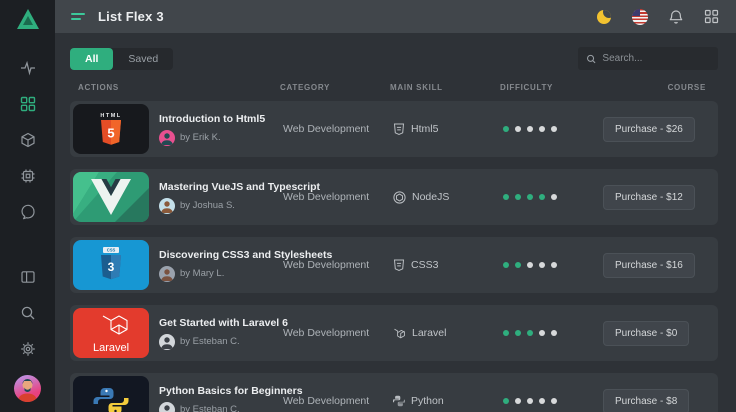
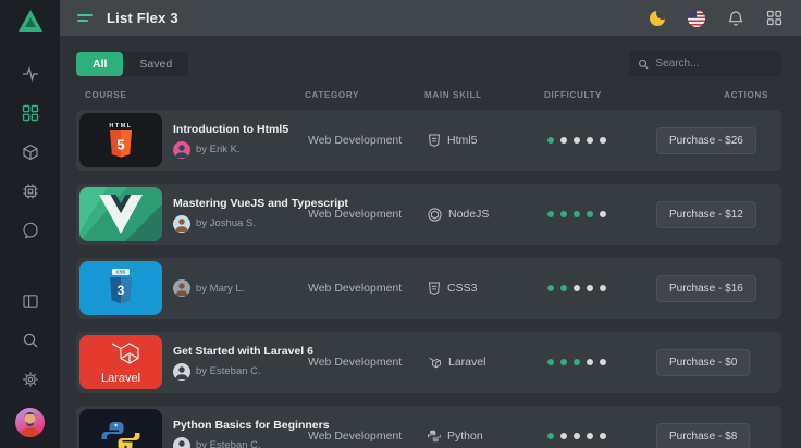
  List Flex 3
  All
  Saved
  Search...
- ACTIONS
+ COURSE
  CATEGORY
  MAIN SKILL
  DIFFICULTY
- COURSE
+ ACTIONS
  5
  Introduction to Html5
  by Erik K.
  Web Development
  Html5
  Purchase - $26
  Mastering VueJS and Typescript
  by Joshua S.
  Web Development
  NodeJS
  Purchase - $12
  3
- Discovering CSS3 and Stylesheets
  by Mary L.
  Web Development
  CSS3
  Purchase - $16
  Laravel
  Get Started with Laravel 6
  by Esteban C.
  Web Development
  Laravel
  Purchase - $0
  Python Basics for Beginners
  by Esteban C.
  Web Development
  Python
  Purchase - $8
